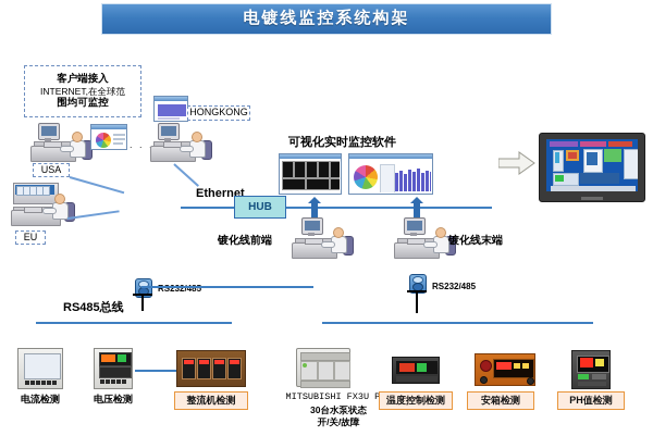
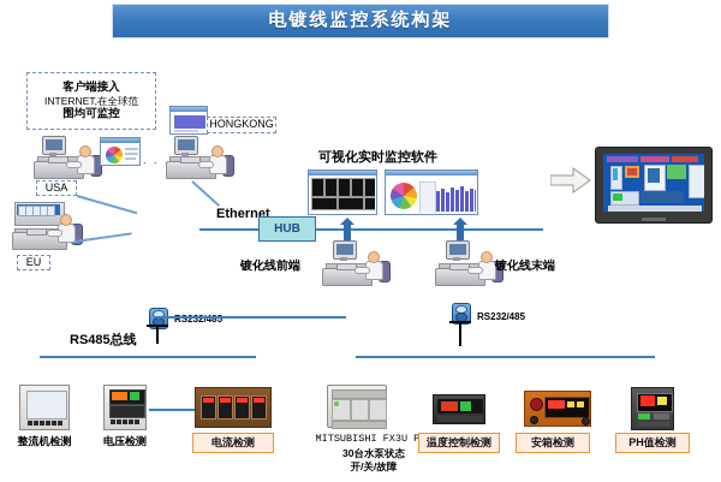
  电镀线监控系统构架
  客户端接入
  INTERNET,在全球范
  围均可监控
  HONGKONG
  USA
  . . .
  EU
  Ethernet
  HUB
  可视化实时监控软件
  镀化线前端
  镀化线末端
  RS232/485
  RS232/485
  RS485总线
- 电流检测
+ 整流机检测
  电压检测
- 整流机检测
+ 电流检测
  MITSUBISHI FX3U P
  30台水泵状态
  开/关/故障
  温度控制检测
  安箱检测
  PH值检测
